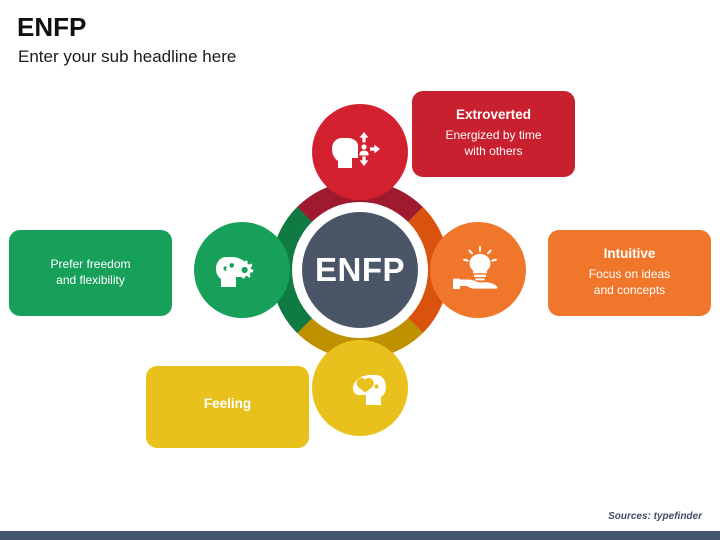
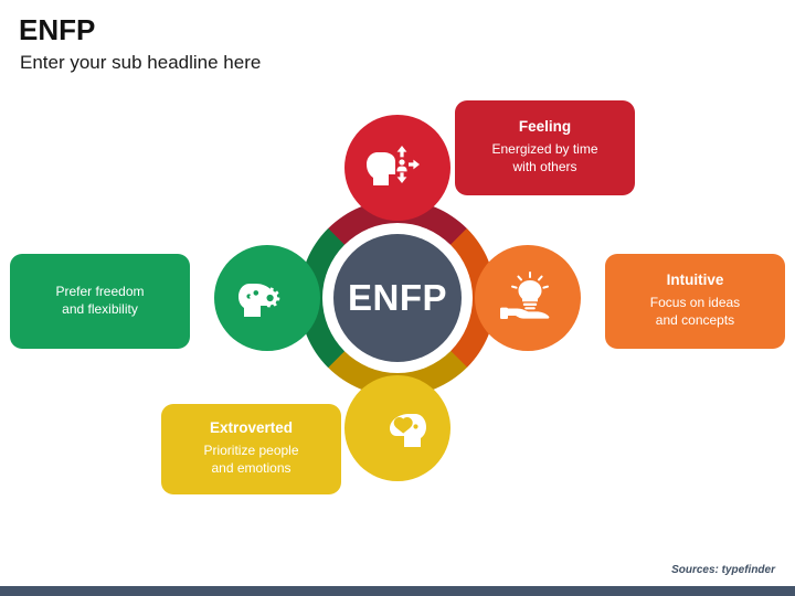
  ENFP
  Enter your sub headline here
  ENFP
- Extroverted
+ Feeling
  Energized by time
  with others
  Intuitive
  Focus on ideas
  and concepts
- Feeling
+ Extroverted
+ Prioritize people
+ and emotions
  Prefer freedom
  and flexibility
  Sources: typefinder
